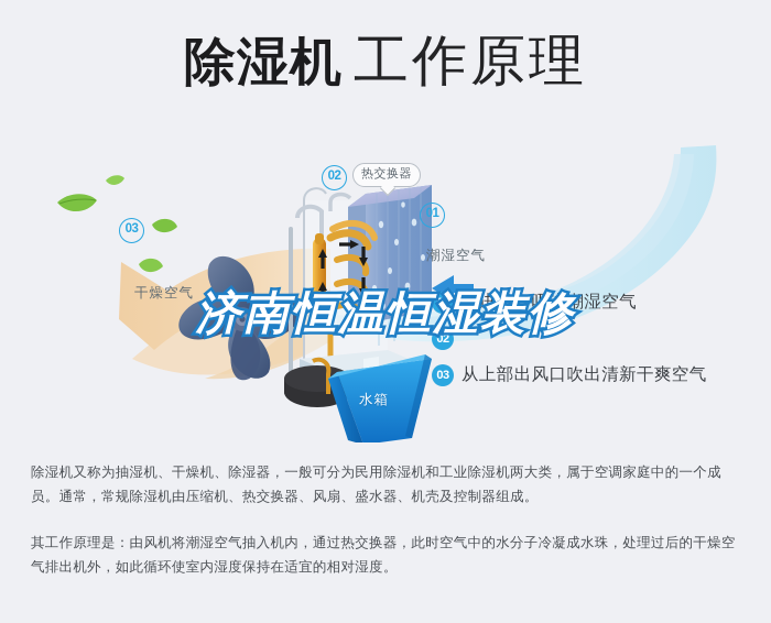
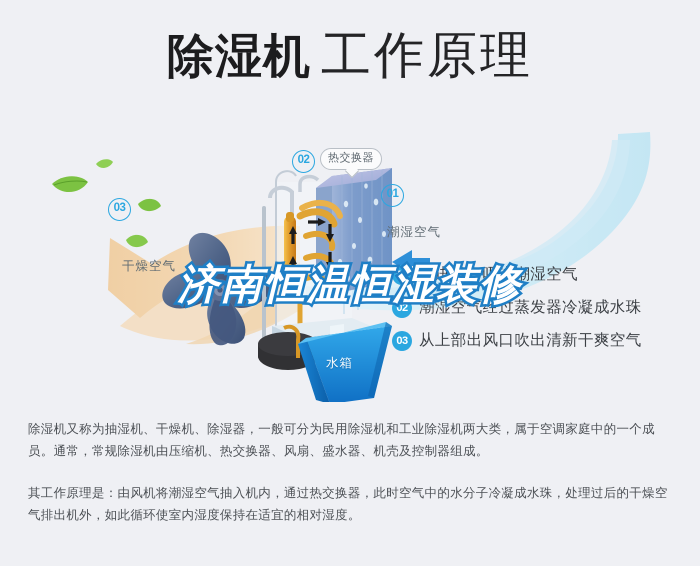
  除湿机 工作原理
  03
  02
  01
  热交换器
  干燥空气
  潮湿空气
  水箱
  01
  由进风口吸进潮湿空气
  02
+ 潮湿空气经过蒸发器冷凝成水珠
  03
  从上部出风口吹出清新干爽空气
  济南恒温恒湿装修
  除湿机又称为抽湿机、干燥机、除湿器，一般可分为民用除湿机和工业除湿机两大类，属于空调家庭中的一个成员。通常，常规除湿机由压缩机、热交换器、风扇、盛水器、机壳及控制器组成。
  其工作原理是：由风机将潮湿空气抽入机内，通过热交换器，此时空气中的水分子冷凝成水珠，处理过后的干燥空气排出机外，如此循环使室内湿度保持在适宜的相对湿度。
